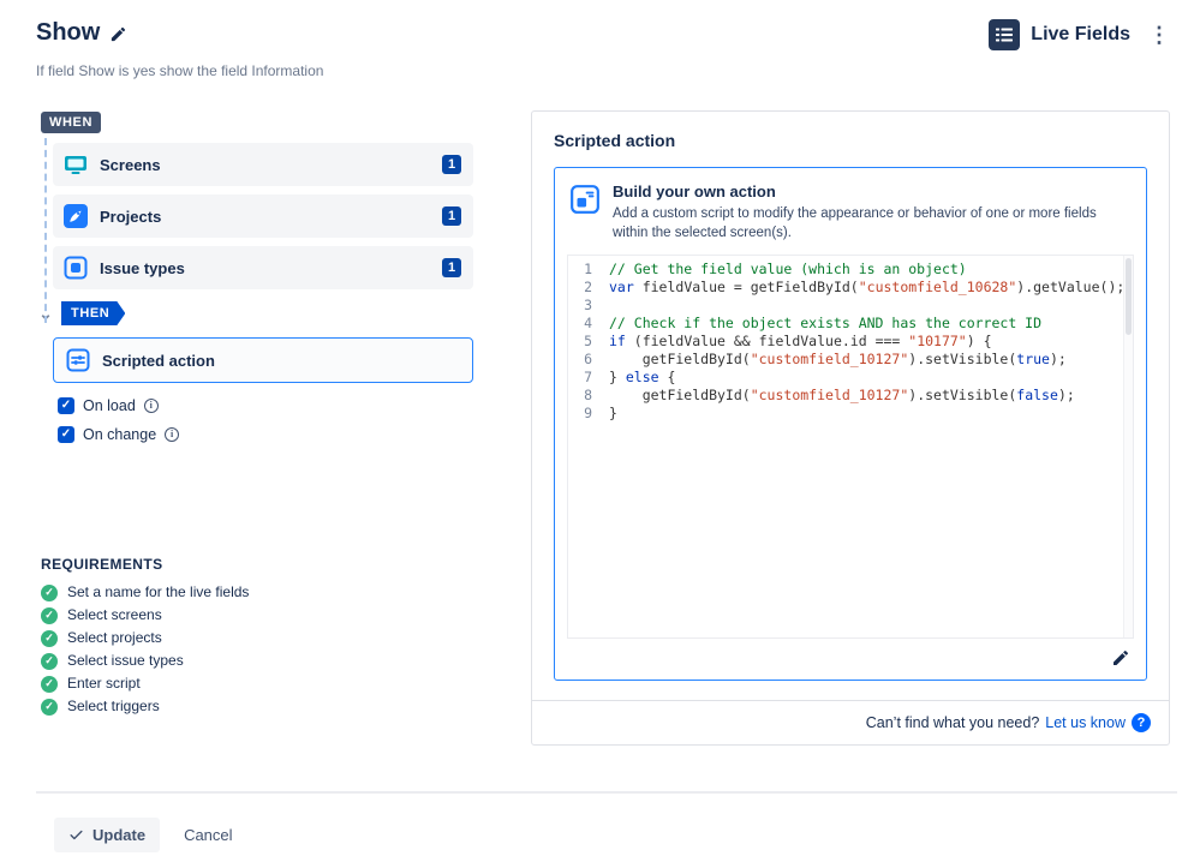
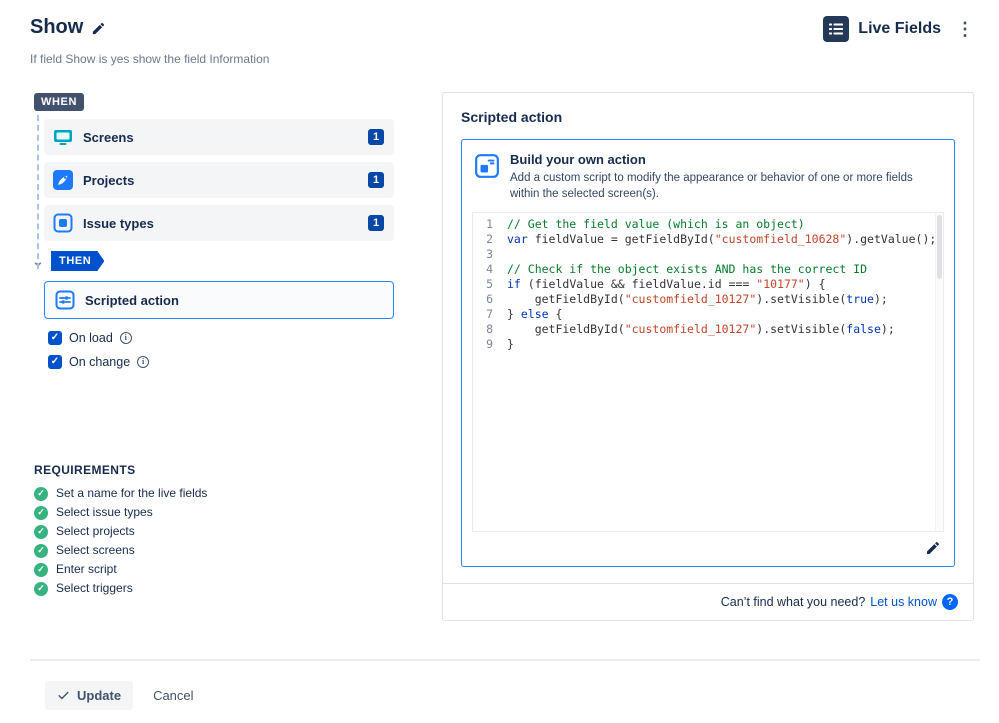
  Show
  Live Fields
  ⋮
  If field Show is yes show the field Information
  WHEN
  Screens
  1
  Projects
  1
  Issue types
  1
  ⌄
  THEN
  Scripted action
  ✓
  On load
  i
  ✓
  On change
  i
  REQUIREMENTS
  ✓
  Set a name for the live fields
  ✓
- Select screens
+ Select issue types
  ✓
  Select projects
  ✓
- Select issue types
+ Select screens
  ✓
  Enter script
  ✓
  Select triggers
  Scripted action
  Build your own action
  Add a custom script to modify the appearance or behavior of one or more fields within the selected screen(s).
  1
  2
  3
  4
  5
  6
  7
  8
  9
  // Get the field value (which is an object)
  var fieldValue = getFieldById("customfield_10628").getValue();
  // Check if the object exists AND has the correct ID
  if (fieldValue && fieldValue.id === "10177") {
  getFieldById("customfield_10127").setVisible(true);
  } else {
  getFieldById("customfield_10127").setVisible(false);
  }
  Can’t find what you need?
  Let us know
  ?
  Update
  Cancel
